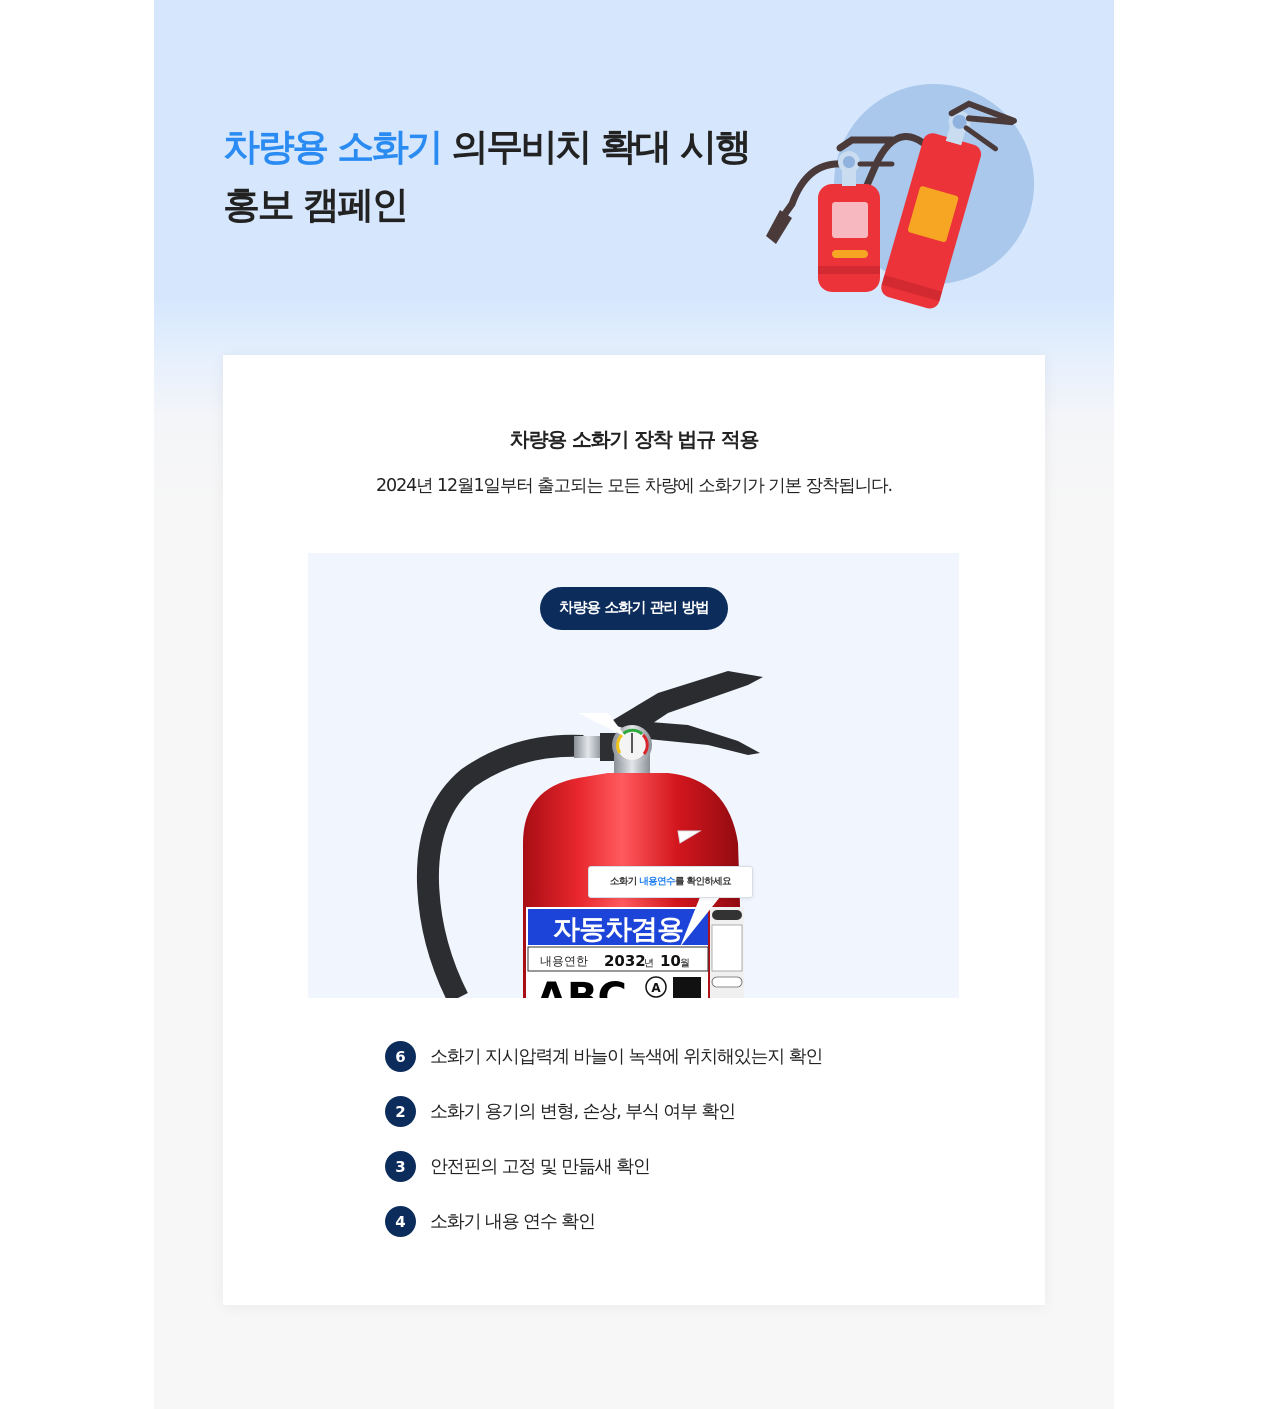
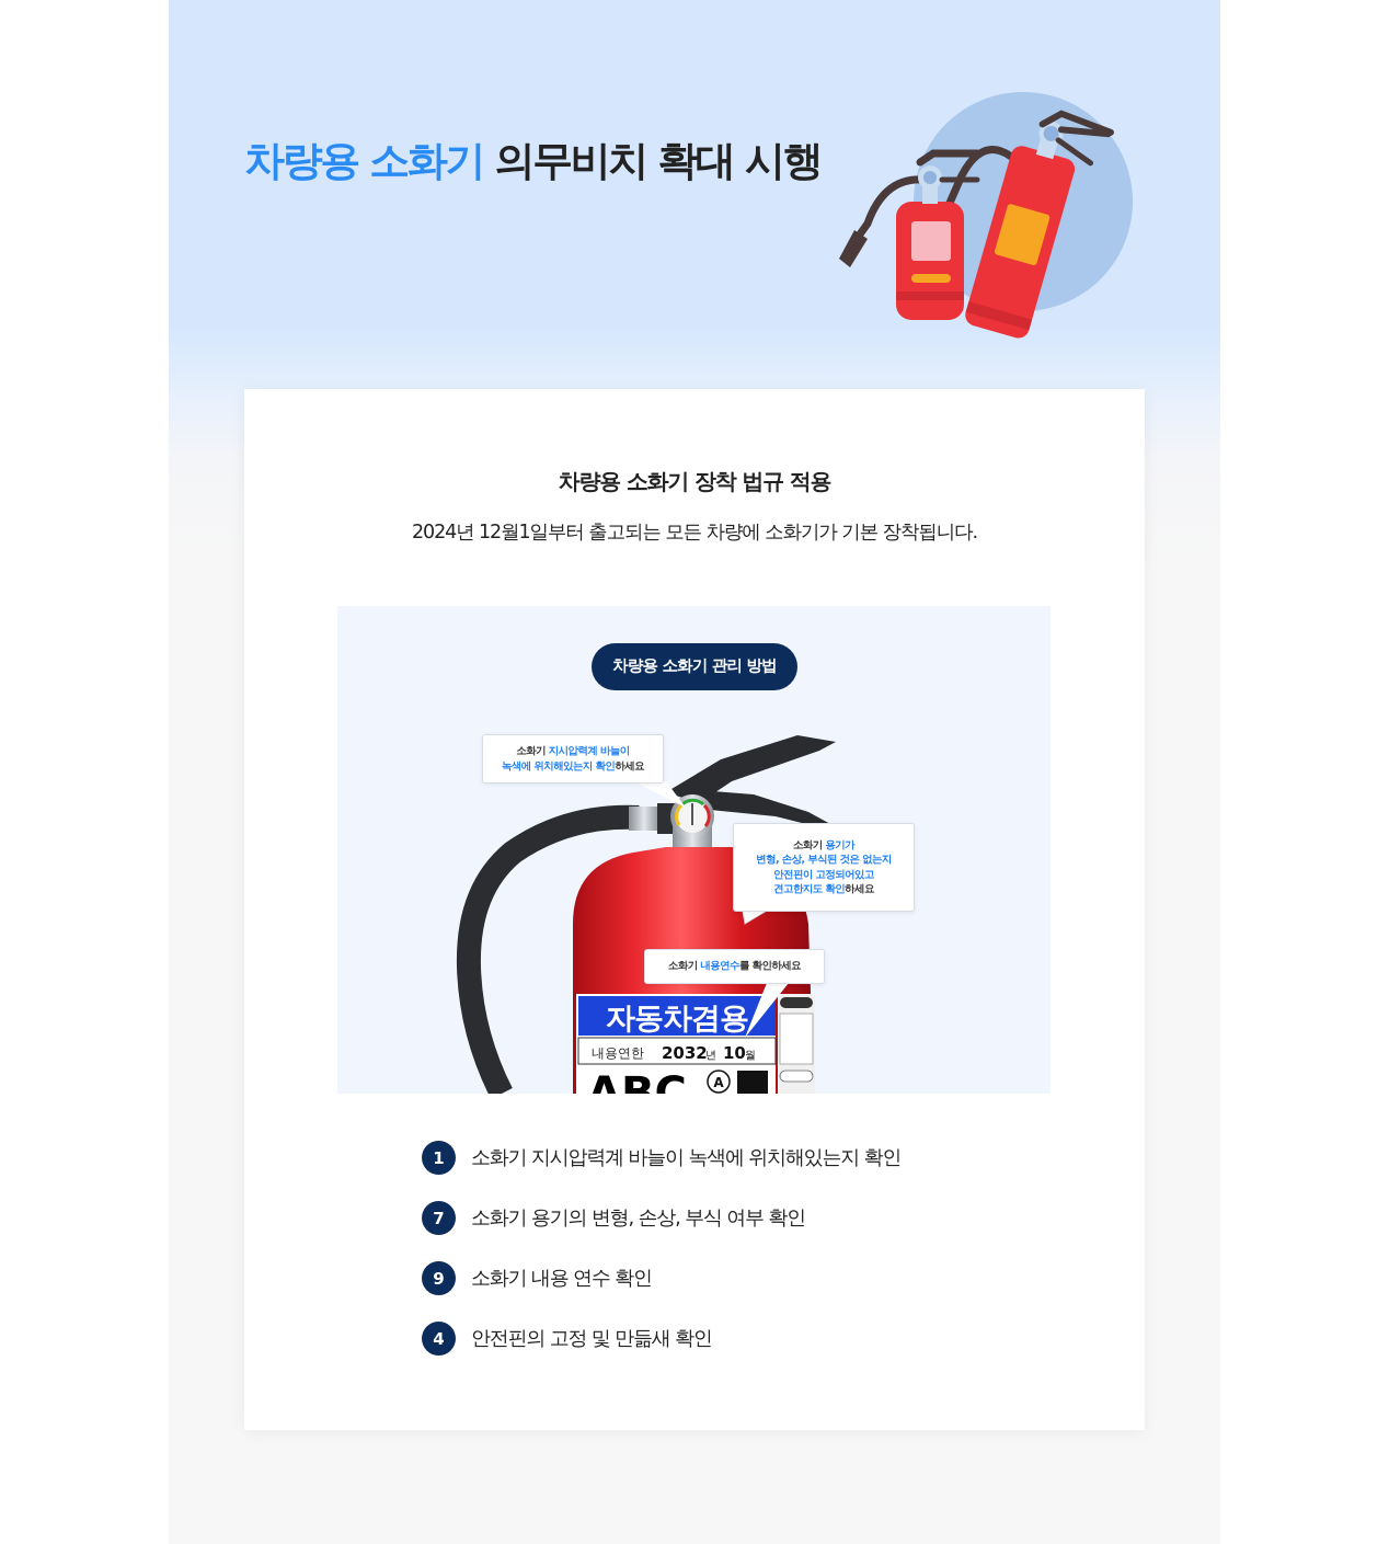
  차량용 소화기 의무비치 확대 시행
- 홍보 캠페인
  차량용 소화기 장착 법규 적용
  2024년 12월1일부터 출고되는 모든 차량에 소화기가 기본 장착됩니다.
  자동차겸용
  내용연한
  2032
  년
  10
  월
  A
  차량용 소화기 관리 방법
+ 소화기 지시압력계 바늘이
+ 녹색에 위치해있는지 확인하세요
+ 소화기 용기가
+ 변형, 손상, 부식된 것은 없는지
+ 안전핀이 고정되어있고
+ 견고한지도 확인하세요
  소화기 내용연수를 확인하세요
- 6
+ 1
  소화기 지시압력계 바늘이 녹색에 위치해있는지 확인
- 2
+ 7
  소화기 용기의 변형, 손상, 부식 여부 확인
- 3
+ 9
- 안전핀의 고정 및 만듦새 확인
+ 소화기 내용 연수 확인
  4
- 소화기 내용 연수 확인
+ 안전핀의 고정 및 만듦새 확인
